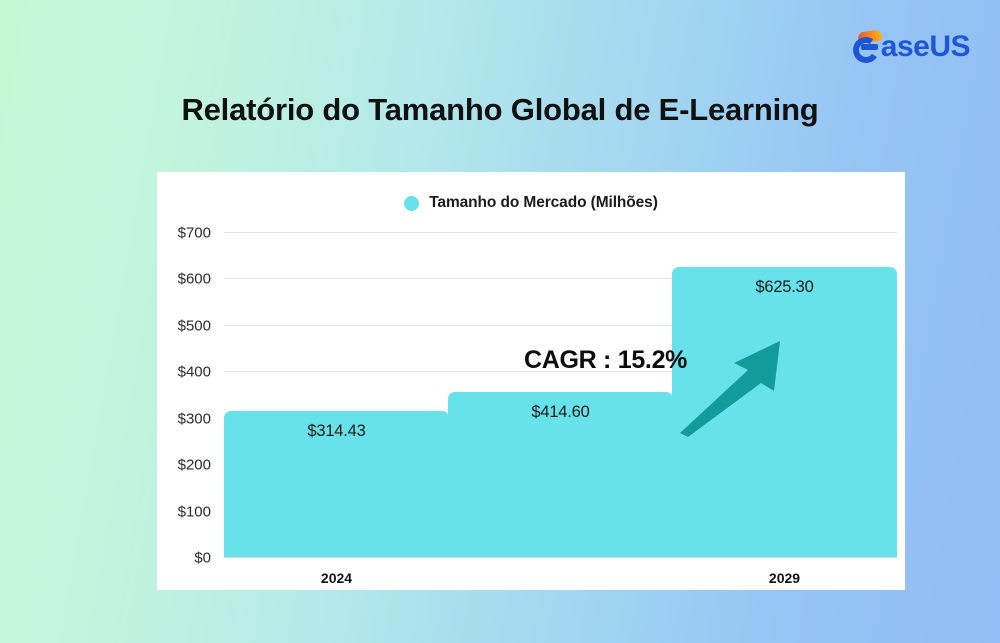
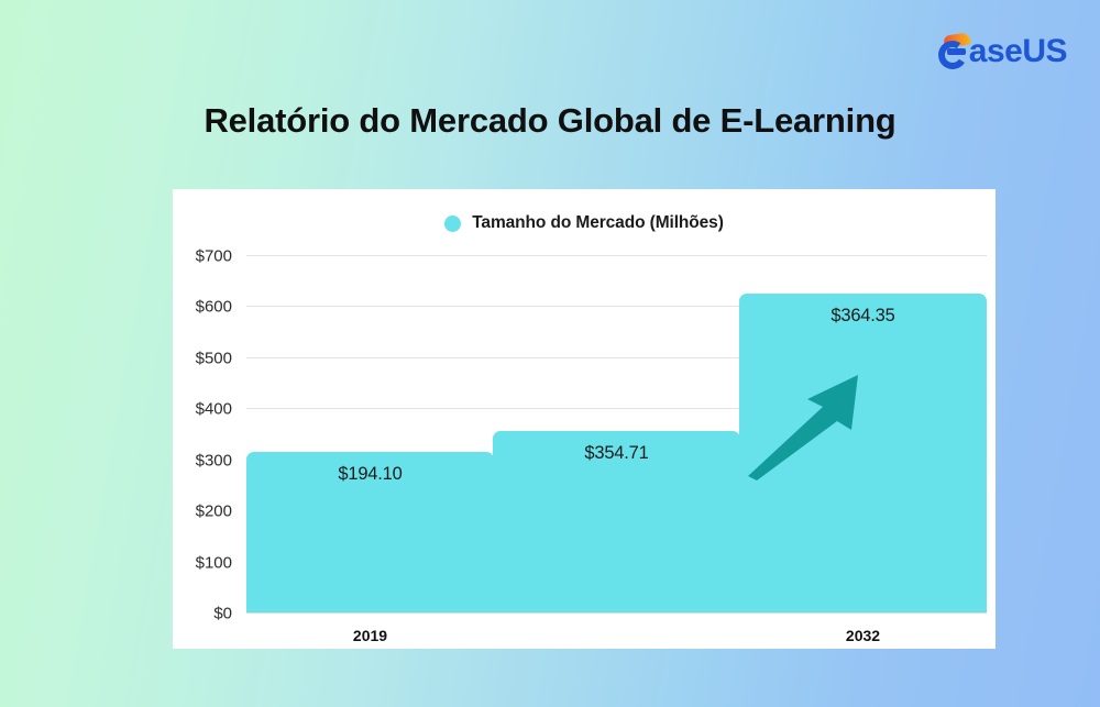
  aseUS
- Relatório do Tamanho Global de E-Learning
+ Relatório do Mercado Global de E-Learning
  Tamanho do Mercado (Milhões)
  $700
  $600
  $500
  $400
  $300
  $200
  $100
  $0
- $314.43
+ $194.10
- 2024
+ 2019
- $414.60
+ $354.71
- $625.30
+ $364.35
- 2029
+ 2032
- CAGR : 15.2%
